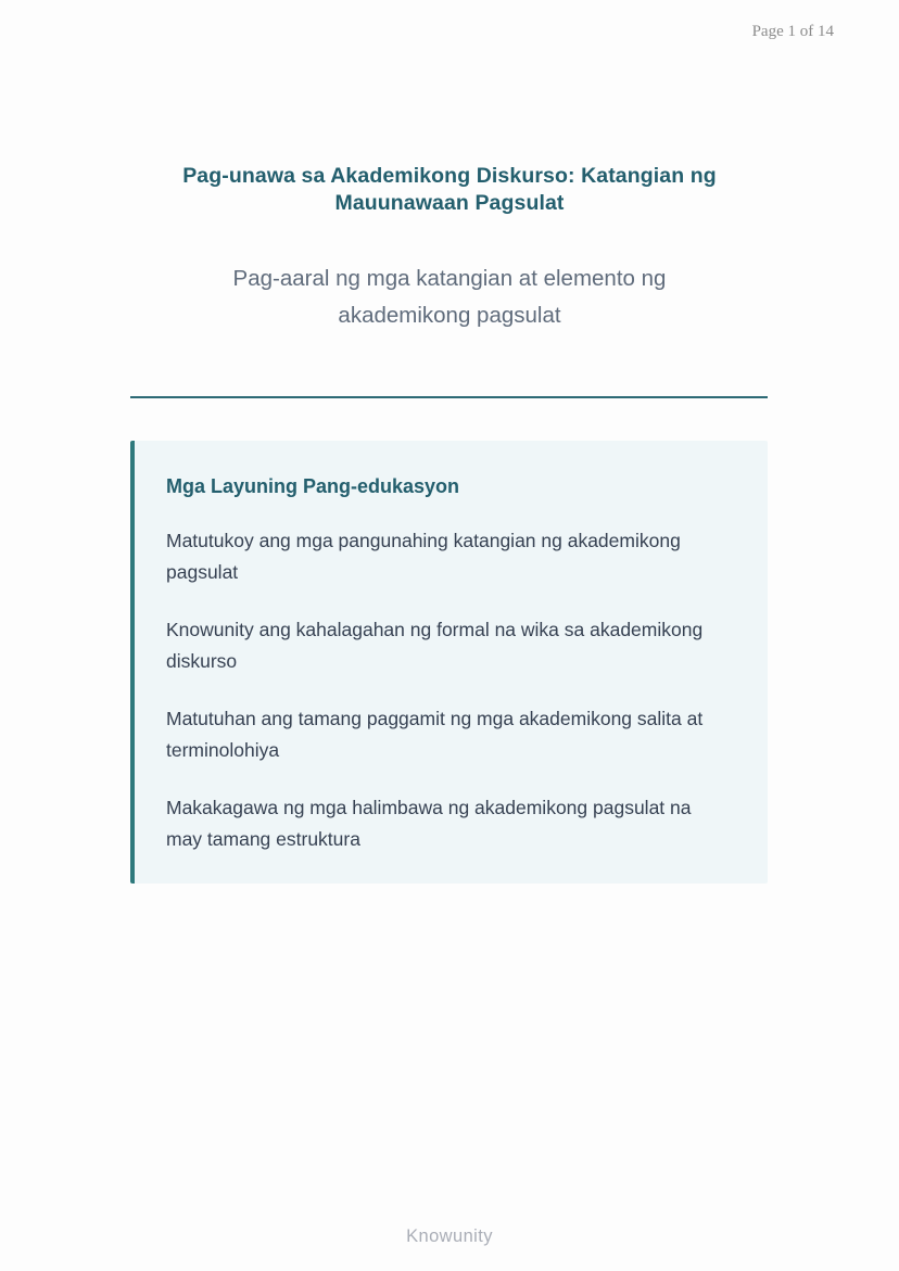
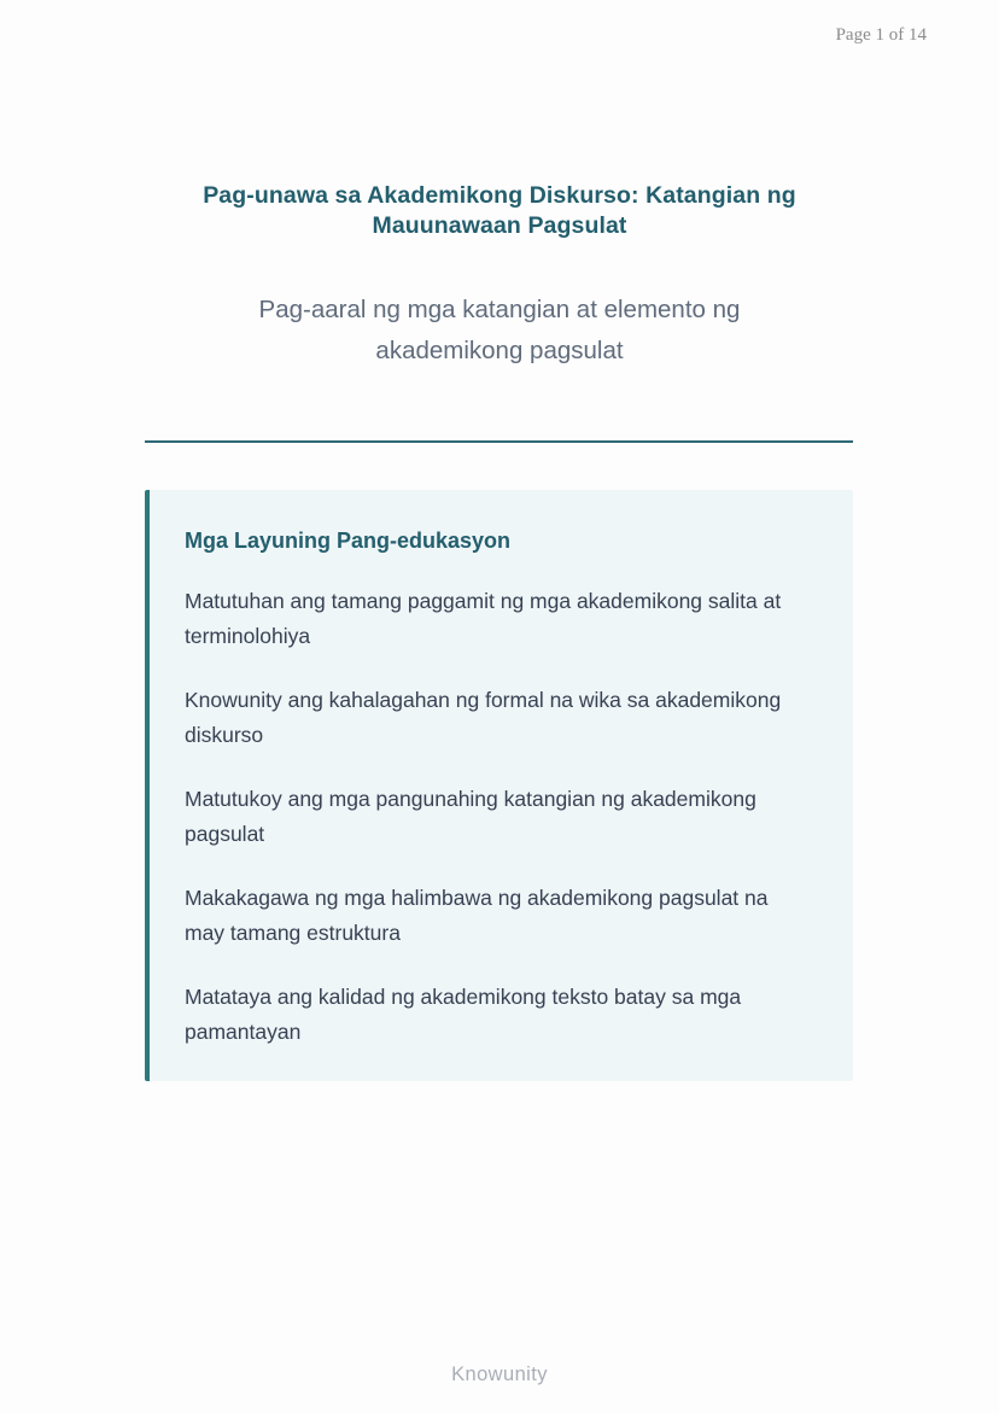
  Page 1 of 14
  Pag-unawa sa Akademikong Diskurso: Katangian ng Mauunawaan Pagsulat
  Pag-aaral ng mga katangian at elemento ng akademikong pagsulat
  Mga Layuning Pang-edukasyon
- Matutukoy ang mga pangunahing katangian ng akademikong pagsulat
+ Matutuhan ang tamang paggamit ng mga akademikong salita at terminolohiya
  Knowunity ang kahalagahan ng formal na wika sa akademikong diskurso
- Matutuhan ang tamang paggamit ng mga akademikong salita at terminolohiya
+ Matutukoy ang mga pangunahing katangian ng akademikong pagsulat
  Makakagawa ng mga halimbawa ng akademikong pagsulat na may tamang estruktura
+ Matataya ang kalidad ng akademikong teksto batay sa mga pamantayan
  Knowunity
